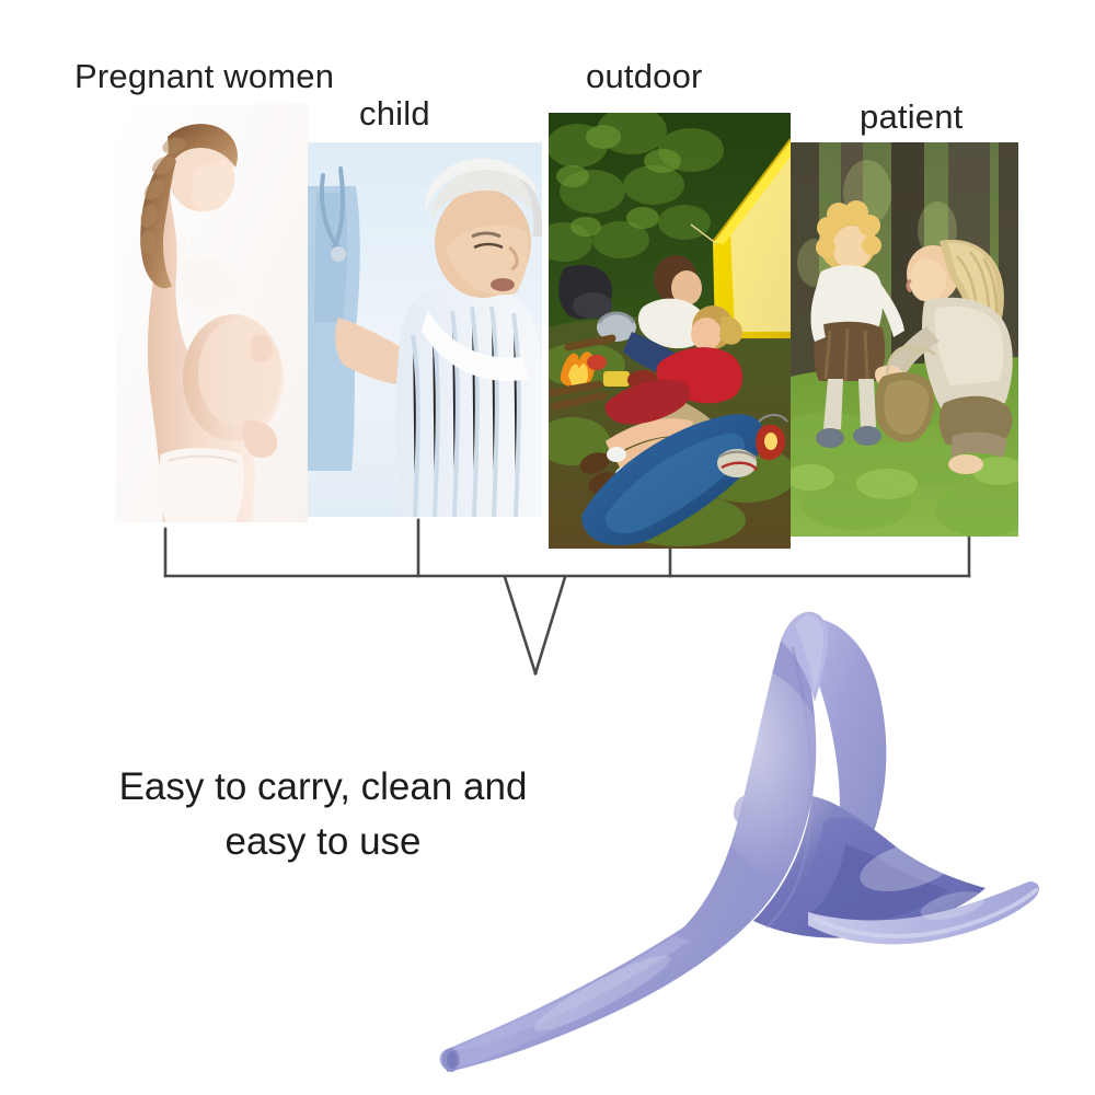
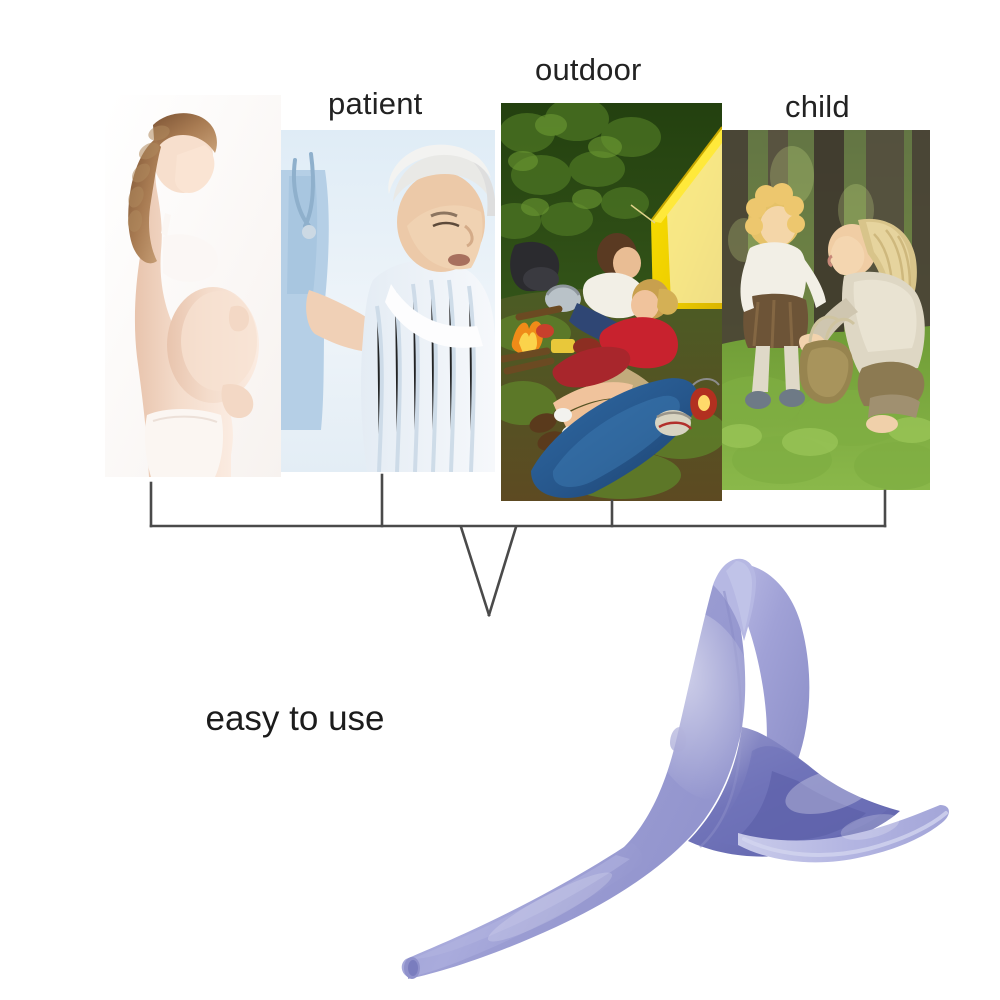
- Pregnant women
- child
+ patient
  outdoor
- patient
+ child
- Easy to carry, clean and
  easy to use
